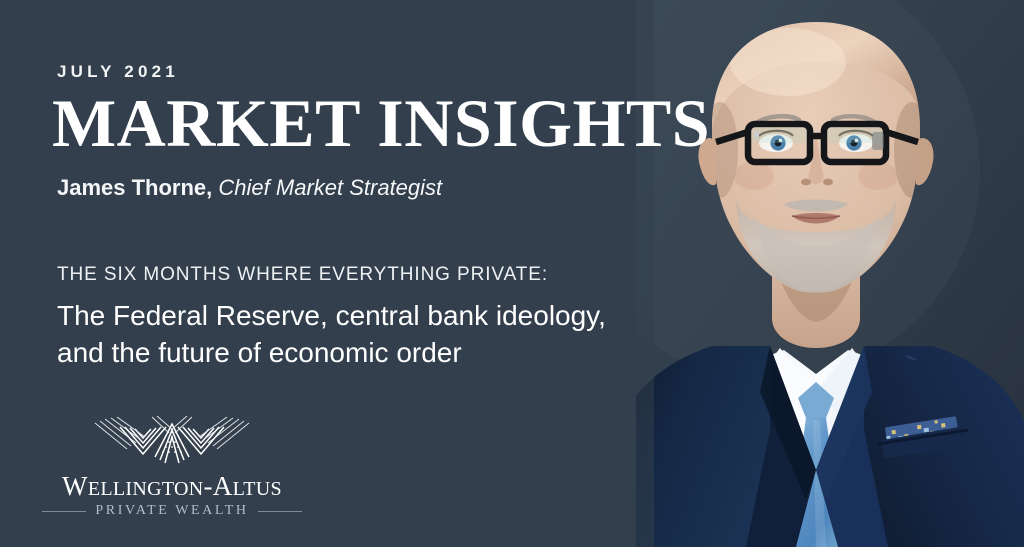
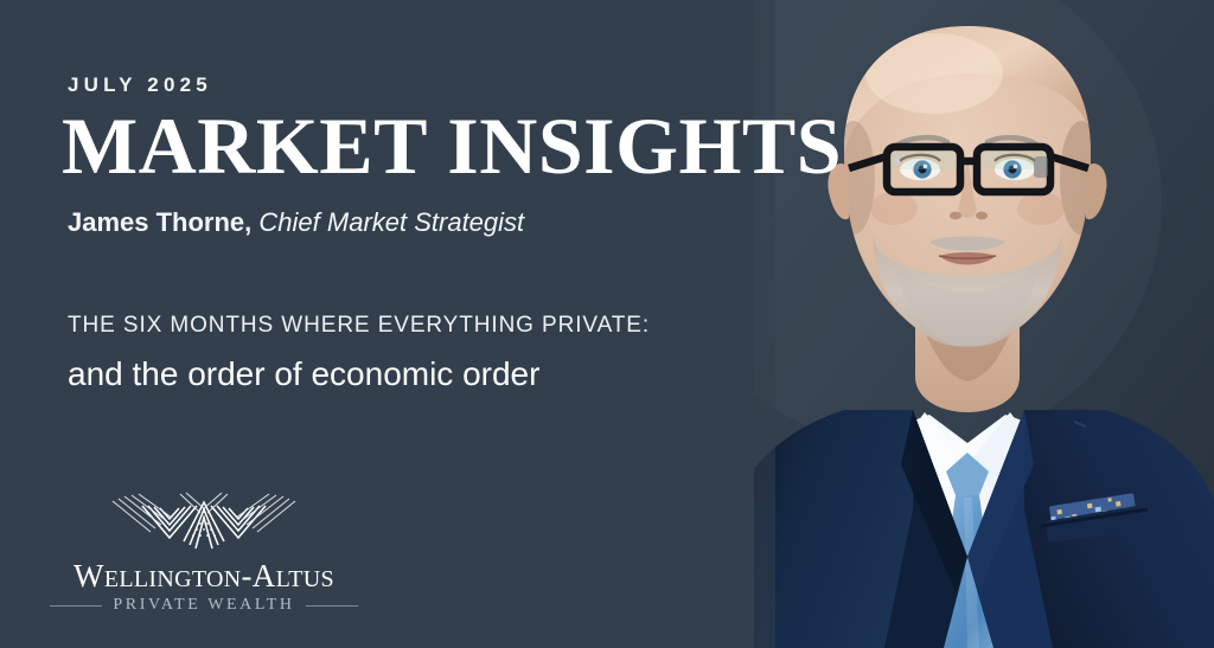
- JULY 2021
+ JULY 2025
  MARKET INSIGHTS
  James Thorne, Chief Market Strategist
  THE SIX MONTHS WHERE EVERYTHING PRIVATE:
- The Federal Reserve, central bank ideology,
- and the future of economic order
+ and the order of economic order
  WELLINGTON-ALTUS
  PRIVATE WEALTH
